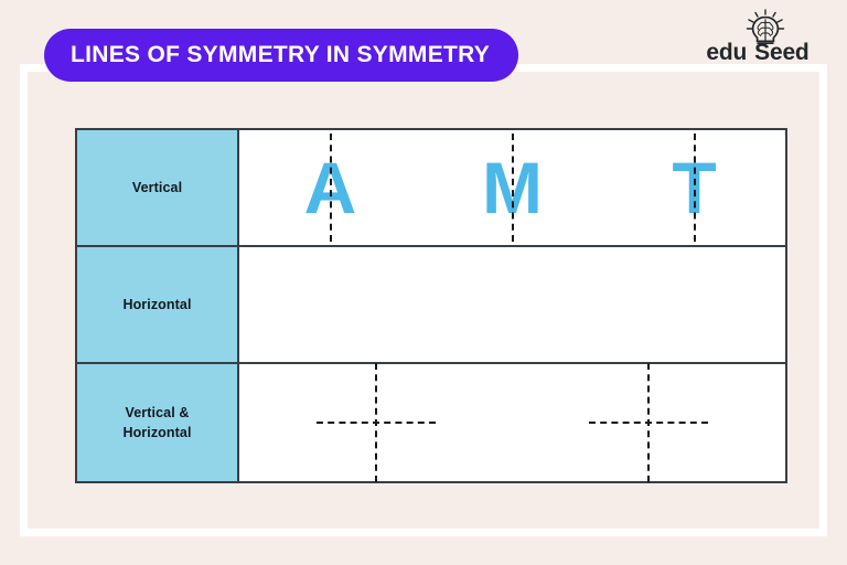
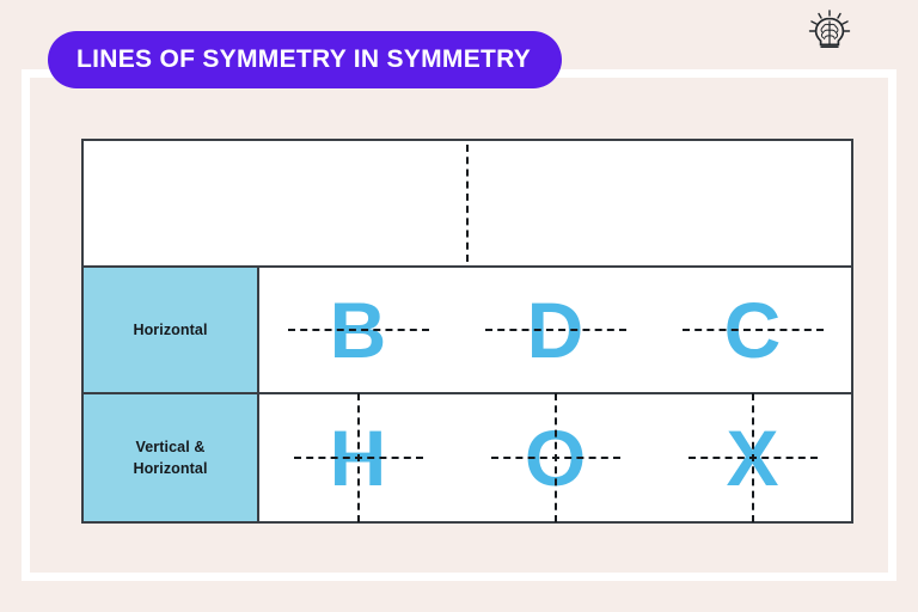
  LINES OF SYMMETRY IN SYMMETRY
- edu Seed
- Vertical
- A
- M
- T
  Horizontal
+ B
+ D
+ C
  Vertical &
  Horizontal
+ H
+ O
+ X
